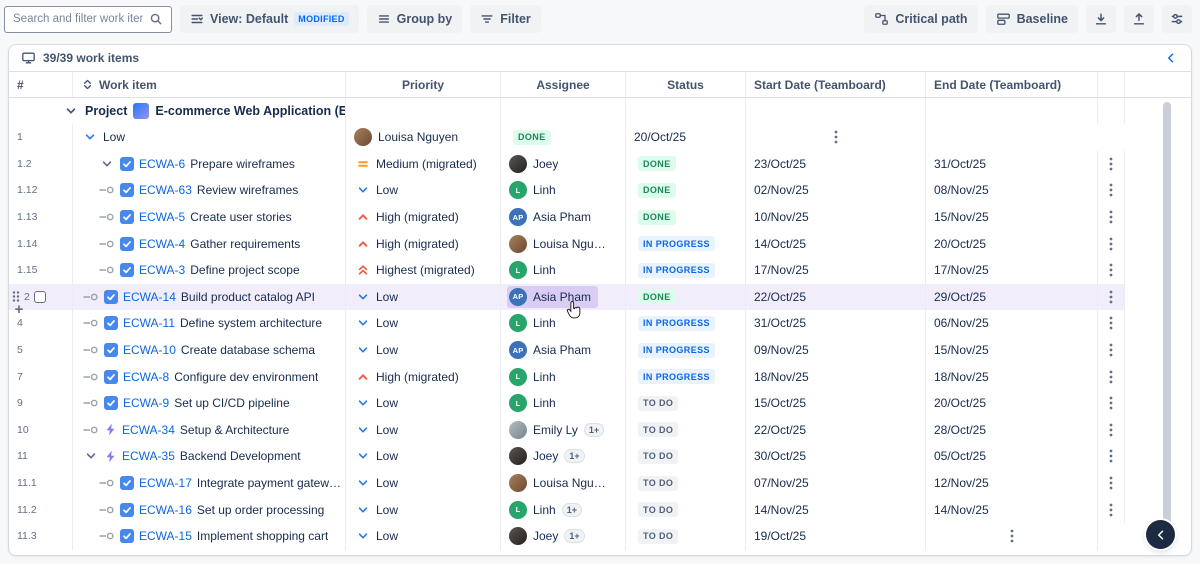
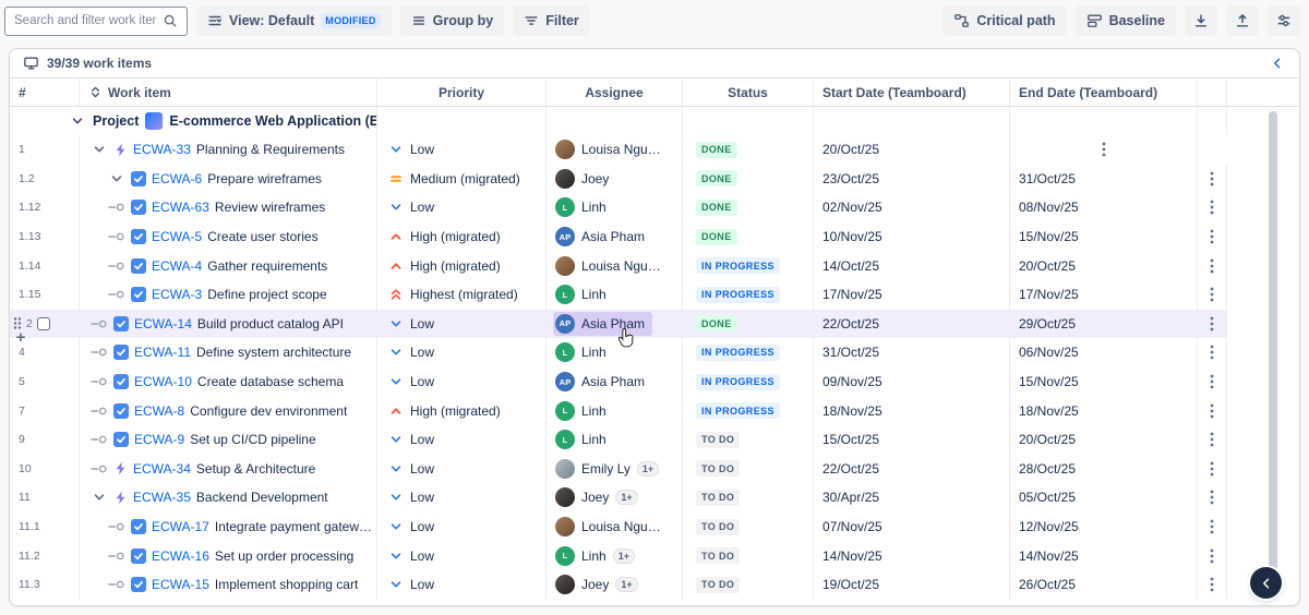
  Search and filter work ite
  View: Default
  MODIFIED
  Group by
  Filter
  Critical path
  Baseline
  39/39 work items
  #
  Work item
  Priority
  Assignee
  Status
  Start Date (Teamboard)
  End Date (Teamboard)
  Project
  E-commerce Web Application (E
  1
+ ECWA-33
+ Planning & Requirements
  Low
  Louisa Nguyen
  DONE
  20/Oct/25
  1.2
  ECWA-6
  Prepare wireframes
  Medium (migrated)
  Joey
  DONE
  23/Oct/25
  31/Oct/25
  1.12
  ECWA-63
  Review wireframes
  Low
  L
  Linh
  DONE
  02/Nov/25
  08/Nov/25
  1.13
  ECWA-5
  Create user stories
  High (migrated)
  AP
  Asia Pham
  DONE
  10/Nov/25
  15/Nov/25
  1.14
  ECWA-4
  Gather requirements
  High (migrated)
  Louisa Nguyen
  IN PROGRESS
  14/Oct/25
  20/Oct/25
  1.15
  ECWA-3
  Define project scope
  Highest (migrated)
  L
  Linh
  IN PROGRESS
  17/Nov/25
  17/Nov/25
  2
  ECWA-14
  Build product catalog API
  Low
  AP
  Asia Pham
  DONE
  22/Oct/25
  29/Oct/25
  4
  ECWA-11
  Define system architecture
  Low
  L
  Linh
  IN PROGRESS
  31/Oct/25
  06/Nov/25
  5
  ECWA-10
  Create database schema
  Low
  AP
  Asia Pham
  IN PROGRESS
  09/Nov/25
  15/Nov/25
  7
  ECWA-8
  Configure dev environment
  High (migrated)
  L
  Linh
  IN PROGRESS
  18/Nov/25
  18/Nov/25
  9
  ECWA-9
  Set up CI/CD pipeline
  Low
  L
  Linh
  TO DO
  15/Oct/25
  20/Oct/25
  10
  ECWA-34
  Setup & Architecture
  Low
  Emily Ly
  1+
  TO DO
  22/Oct/25
  28/Oct/25
  11
  ECWA-35
  Backend Development
  Low
  Joey
  1+
  TO DO
- 30/Oct/25
+ 30/Apr/25
  05/Oct/25
  11.1
  ECWA-17
  Integrate payment gateway
  Low
  Louisa Nguyen
  TO DO
  07/Nov/25
  12/Nov/25
  11.2
  ECWA-16
  Set up order processing
  Low
  L
  Linh
  1+
  TO DO
  14/Nov/25
  14/Nov/25
  11.3
  ECWA-15
  Implement shopping cart
  Low
  Joey
  1+
  TO DO
  19/Oct/25
+ 26/Oct/25
  +
